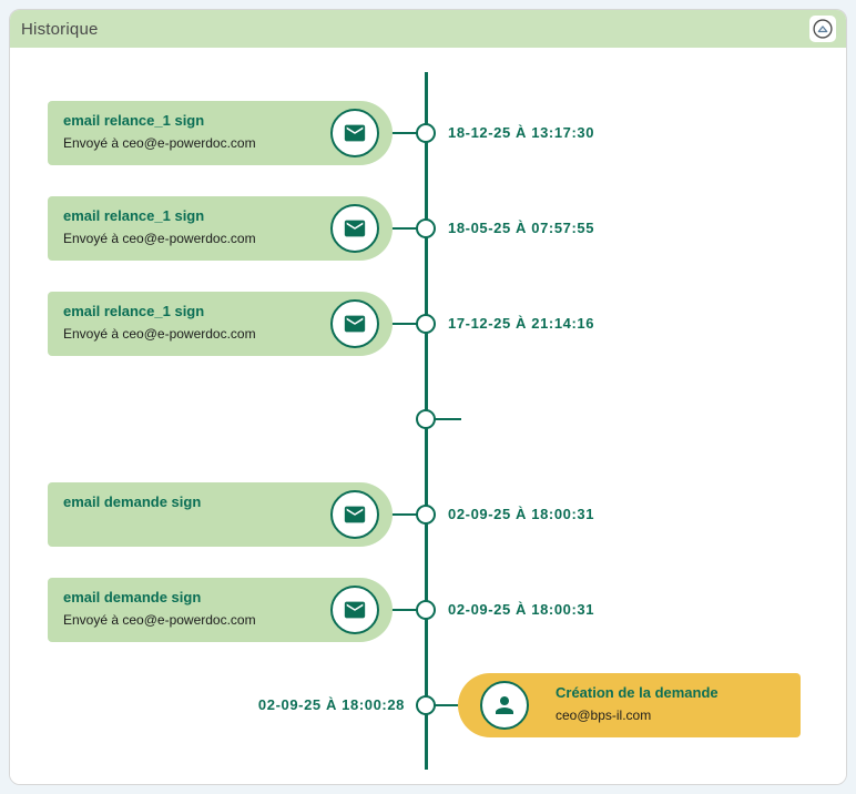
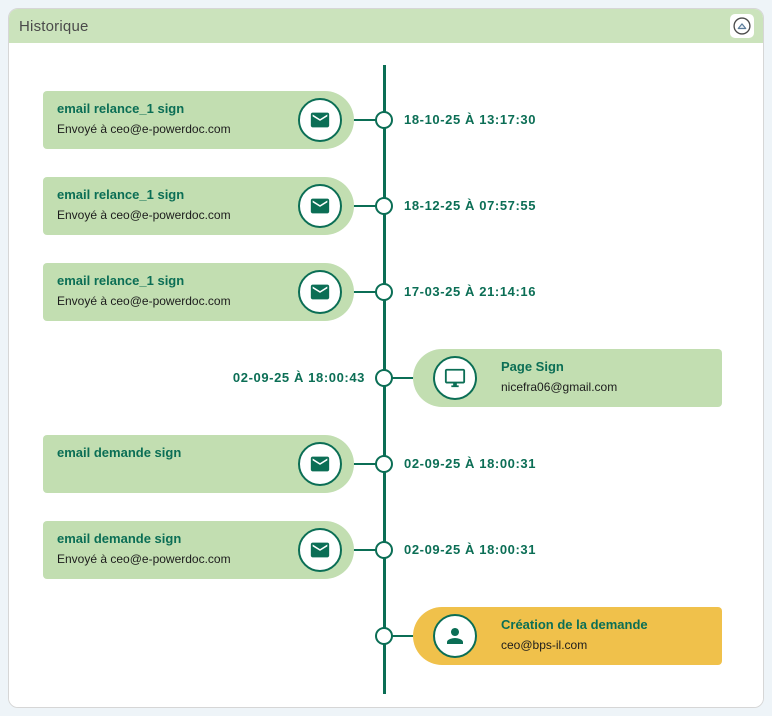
  Historique
- 18-12-25 À 13:17:30
+ 18-10-25 À 13:17:30
  email relance_1 sign
  Envoyé à ceo@e-powerdoc.com
- 18-05-25 À 07:57:55
+ 18-12-25 À 07:57:55
  email relance_1 sign
  Envoyé à ceo@e-powerdoc.com
- 17-12-25 À 21:14:16
+ 17-03-25 À 21:14:16
  email relance_1 sign
  Envoyé à ceo@e-powerdoc.com
+ 02-09-25 À 18:00:43
+ Page Sign
+ nicefra06@gmail.com
  02-09-25 À 18:00:31
  email demande sign
  02-09-25 À 18:00:31
  email demande sign
  Envoyé à ceo@e-powerdoc.com
- 02-09-25 À 18:00:28
  Création de la demande
  ceo@bps-il.com
